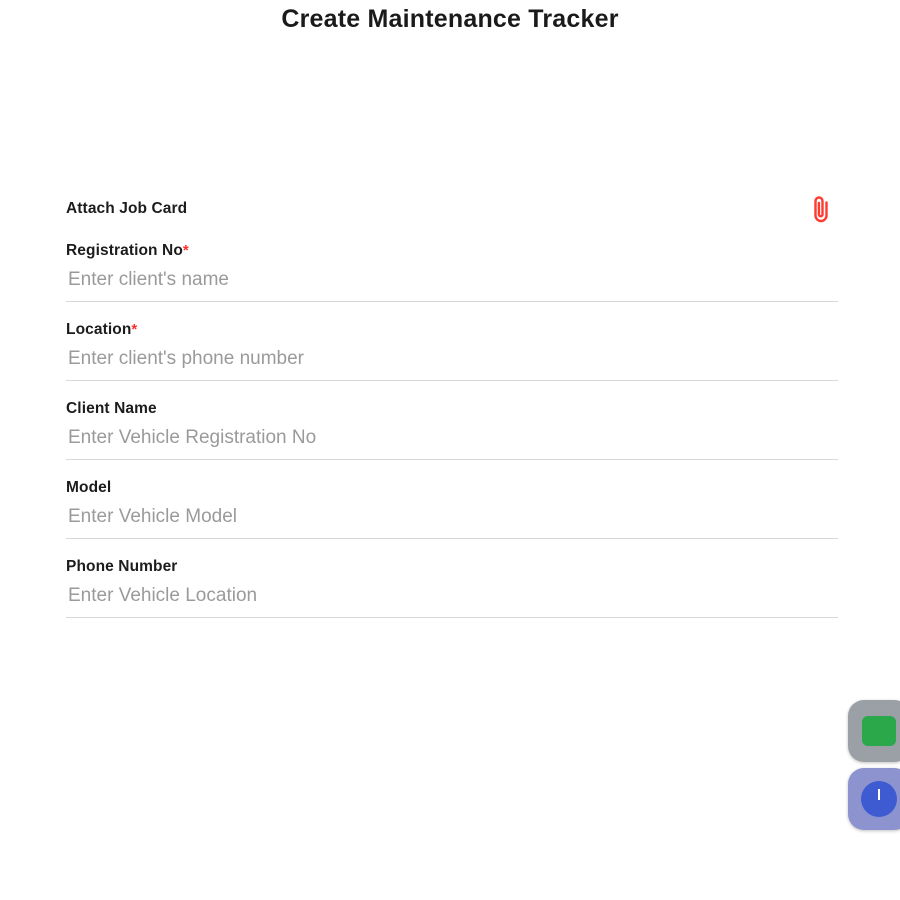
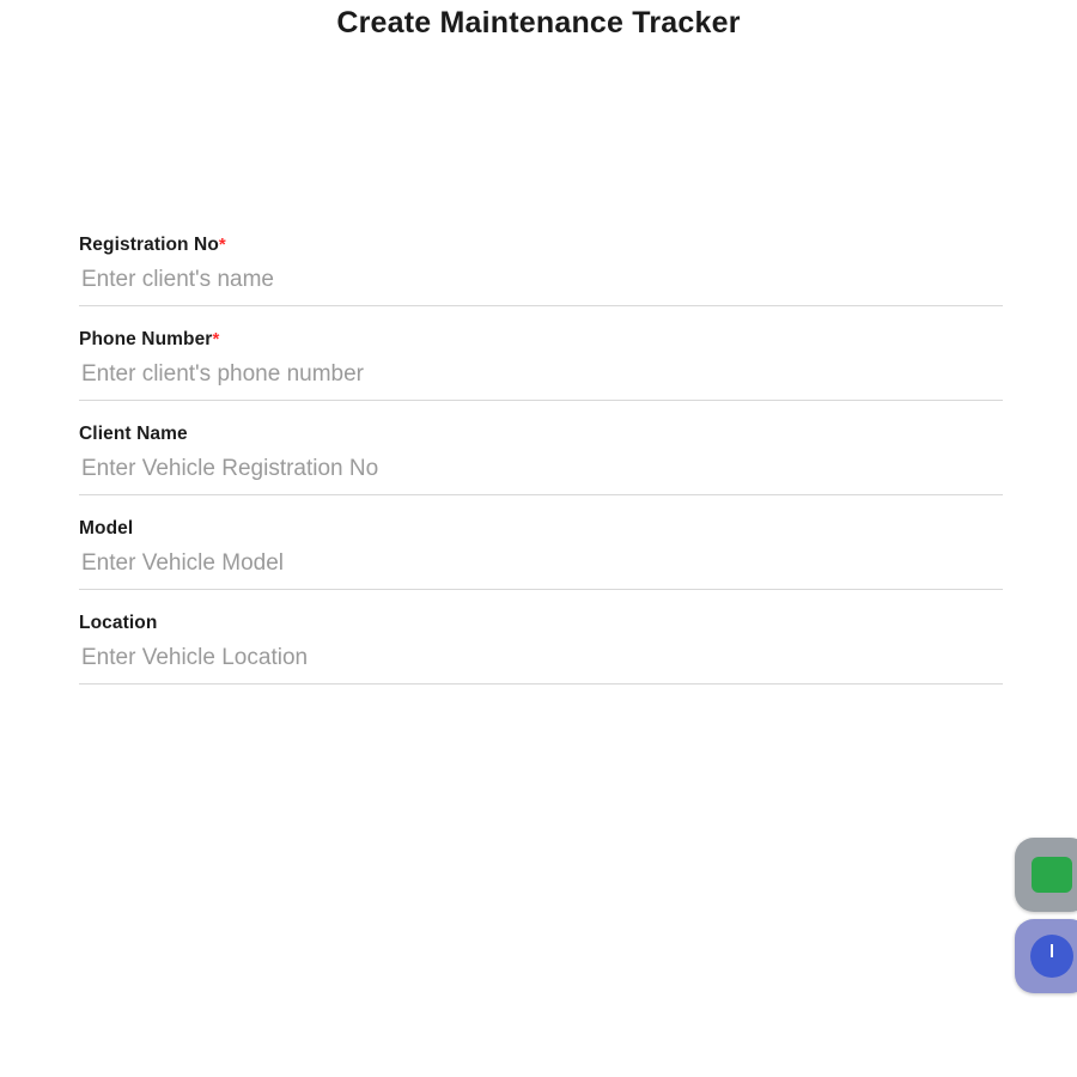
  Create Maintenance Tracker
- Attach Job Card
  Registration No*
  Enter client's name
- Location*
+ Phone Number*
  Enter client's phone number
  Client Name
  Enter Vehicle Registration No
  Model
  Enter Vehicle Model
- Phone Number
+ Location
  Enter Vehicle Location
